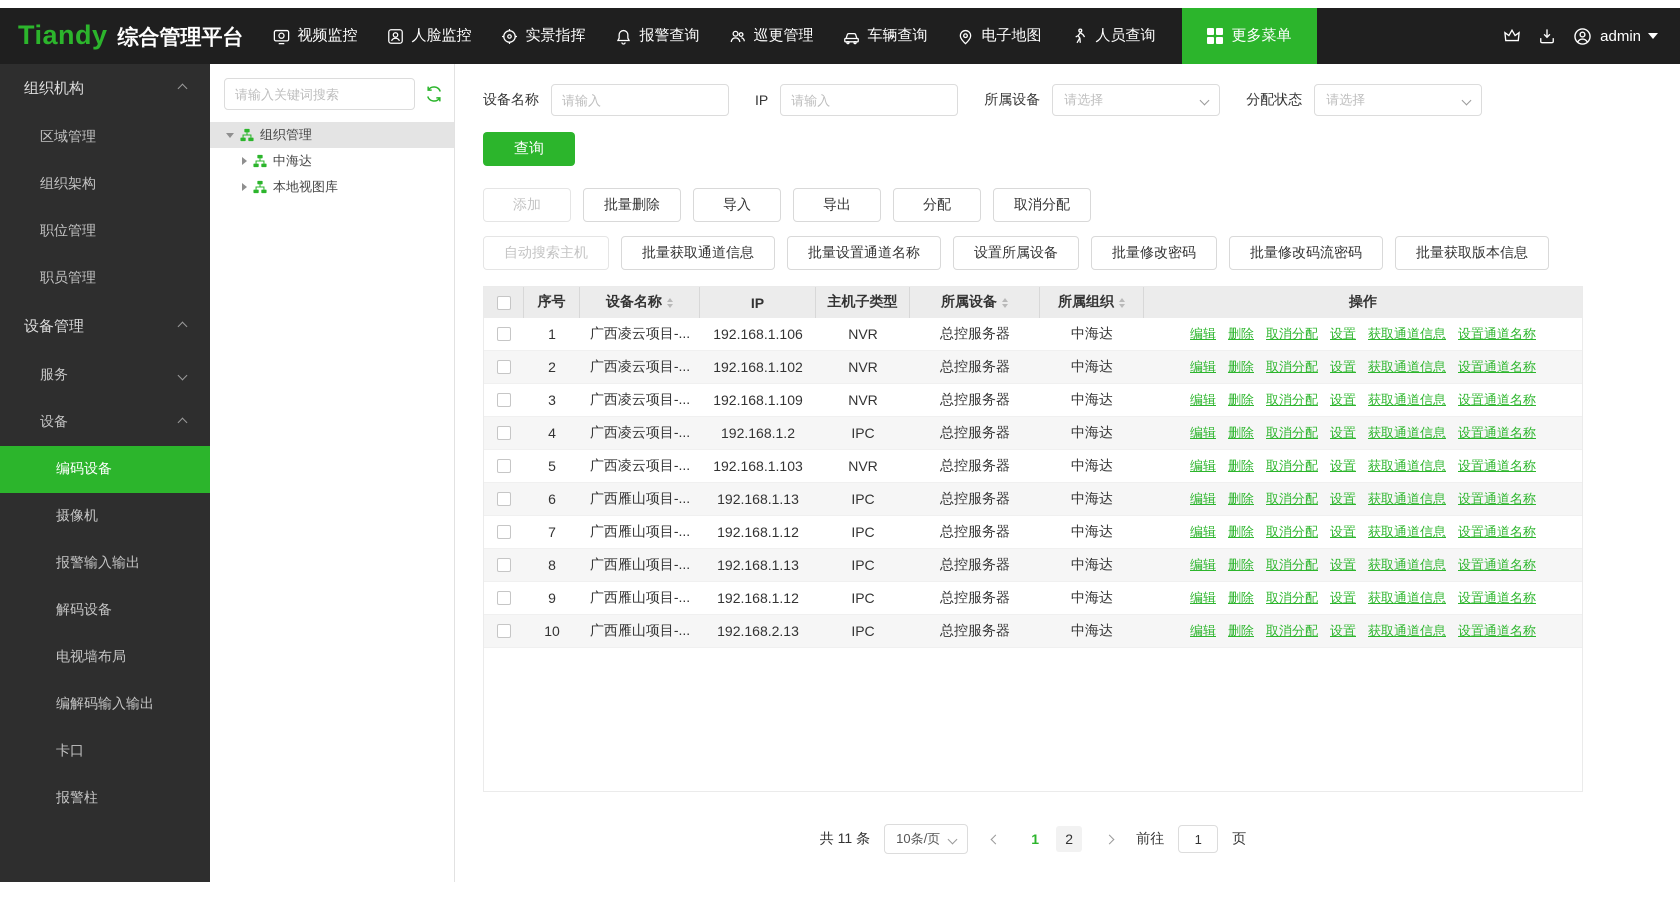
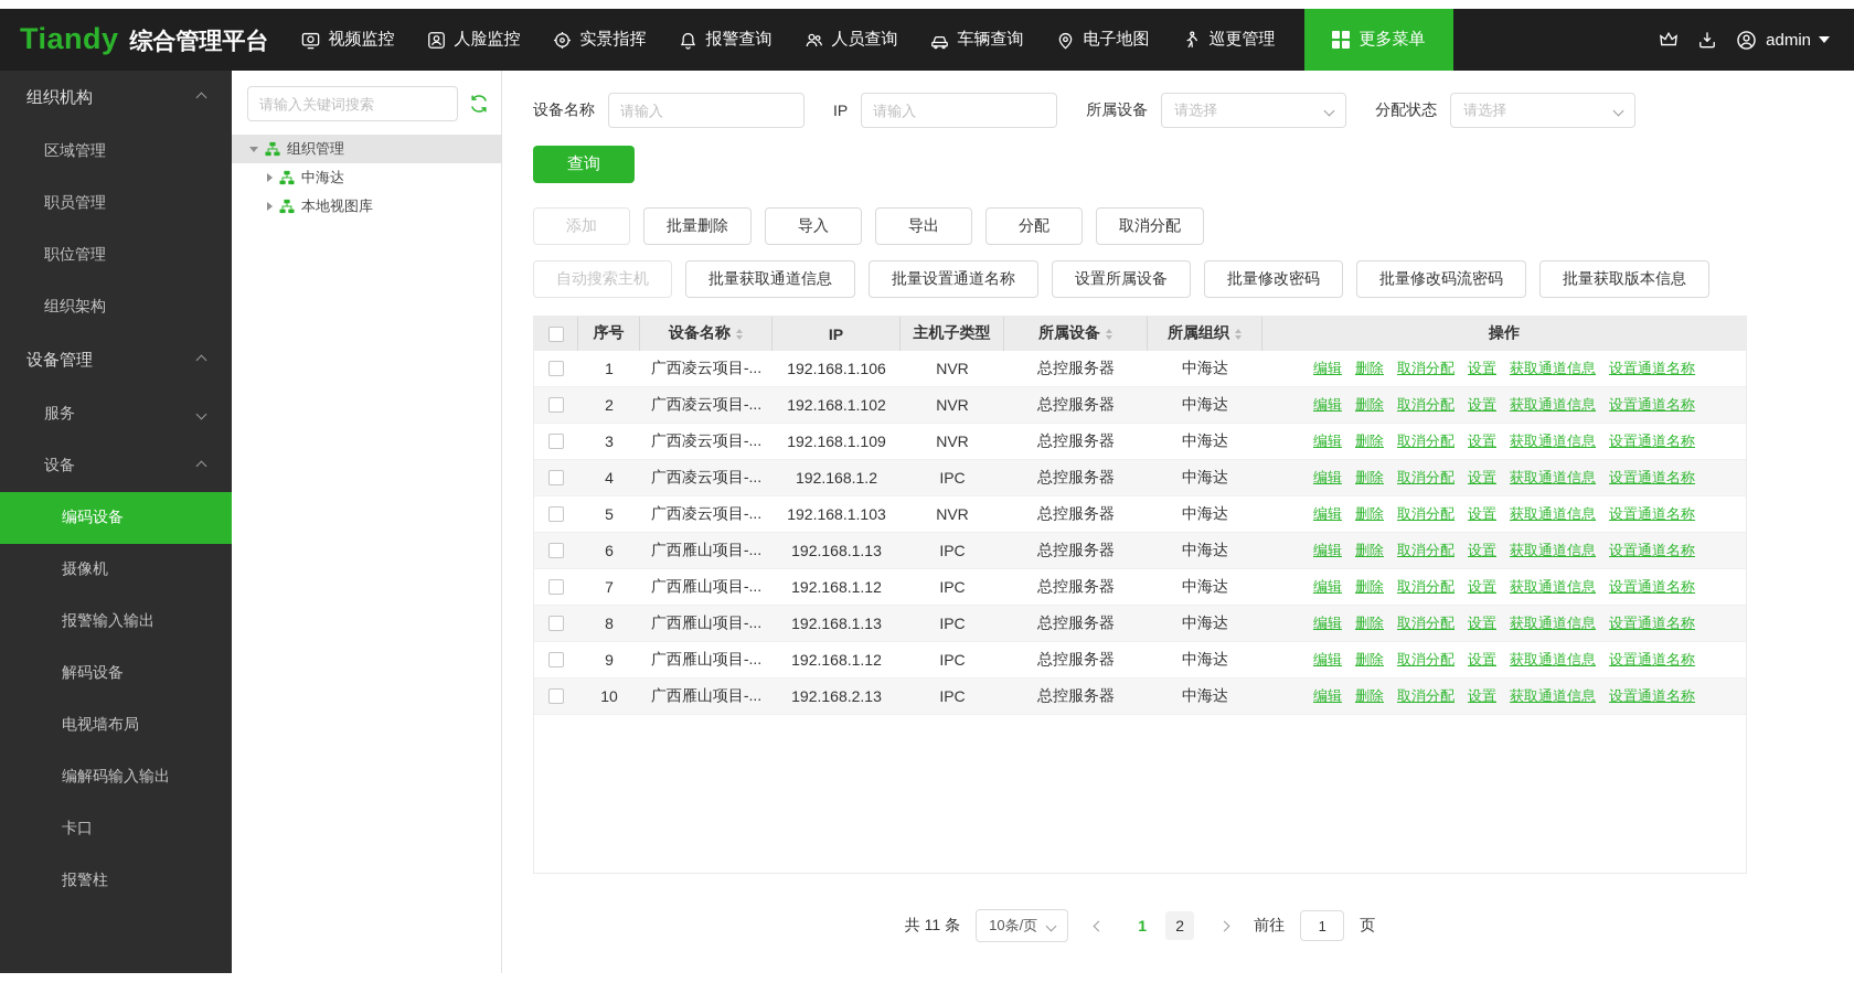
  Tiandy
  综合管理平台
  视频监控
  人脸监控
  实景指挥
  报警查询
- 巡更管理
+ 人员查询
  车辆查询
  电子地图
- 人员查询
+ 巡更管理
  更多菜单
  admin
  组织机构
  区域管理
- 组织架构
+ 职员管理
  职位管理
- 职员管理
+ 组织架构
  设备管理
  服务
  设备
  编码设备
  摄像机
  报警输入输出
  解码设备
  电视墙布局
  编解码输入输出
  卡口
  报警柱
  请输入关键词搜索
  组织管理
  中海达
  本地视图库
  设备名称
  请输入
  IP
  请输入
  所属设备
  请选择
  分配状态
  请选择
  查询
  添加
  批量删除
  导入
  导出
  分配
  取消分配
  自动搜索主机
  批量获取通道信息
  批量设置通道名称
  设置所属设备
  批量修改密码
  批量修改码流密码
  批量获取版本信息
  序号
  设备名称
  IP
  主机子类型
  所属设备
  所属组织
  操作
  1
  广西凌云项目-...
  192.168.1.106
  NVR
  总控服务器
  中海达
  编辑
  删除
  取消分配
  设置
  获取通道信息
  设置通道名称
  2
  广西凌云项目-...
  192.168.1.102
  NVR
  总控服务器
  中海达
  编辑
  删除
  取消分配
  设置
  获取通道信息
  设置通道名称
  3
  广西凌云项目-...
  192.168.1.109
  NVR
  总控服务器
  中海达
  编辑
  删除
  取消分配
  设置
  获取通道信息
  设置通道名称
  4
  广西凌云项目-...
  192.168.1.2
  IPC
  总控服务器
  中海达
  编辑
  删除
  取消分配
  设置
  获取通道信息
  设置通道名称
  5
  广西凌云项目-...
  192.168.1.103
  NVR
  总控服务器
  中海达
  编辑
  删除
  取消分配
  设置
  获取通道信息
  设置通道名称
  6
  广西雁山项目-...
  192.168.1.13
  IPC
  总控服务器
  中海达
  编辑
  删除
  取消分配
  设置
  获取通道信息
  设置通道名称
  7
  广西雁山项目-...
  192.168.1.12
  IPC
  总控服务器
  中海达
  编辑
  删除
  取消分配
  设置
  获取通道信息
  设置通道名称
  8
  广西雁山项目-...
  192.168.1.13
  IPC
  总控服务器
  中海达
  编辑
  删除
  取消分配
  设置
  获取通道信息
  设置通道名称
  9
  广西雁山项目-...
  192.168.1.12
  IPC
  总控服务器
  中海达
  编辑
  删除
  取消分配
  设置
  获取通道信息
  设置通道名称
  10
  广西雁山项目-...
  192.168.2.13
  IPC
  总控服务器
  中海达
  编辑
  删除
  取消分配
  设置
  获取通道信息
  设置通道名称
  共 11 条
  10条/页
  1
  2
  前往
  1
  页
